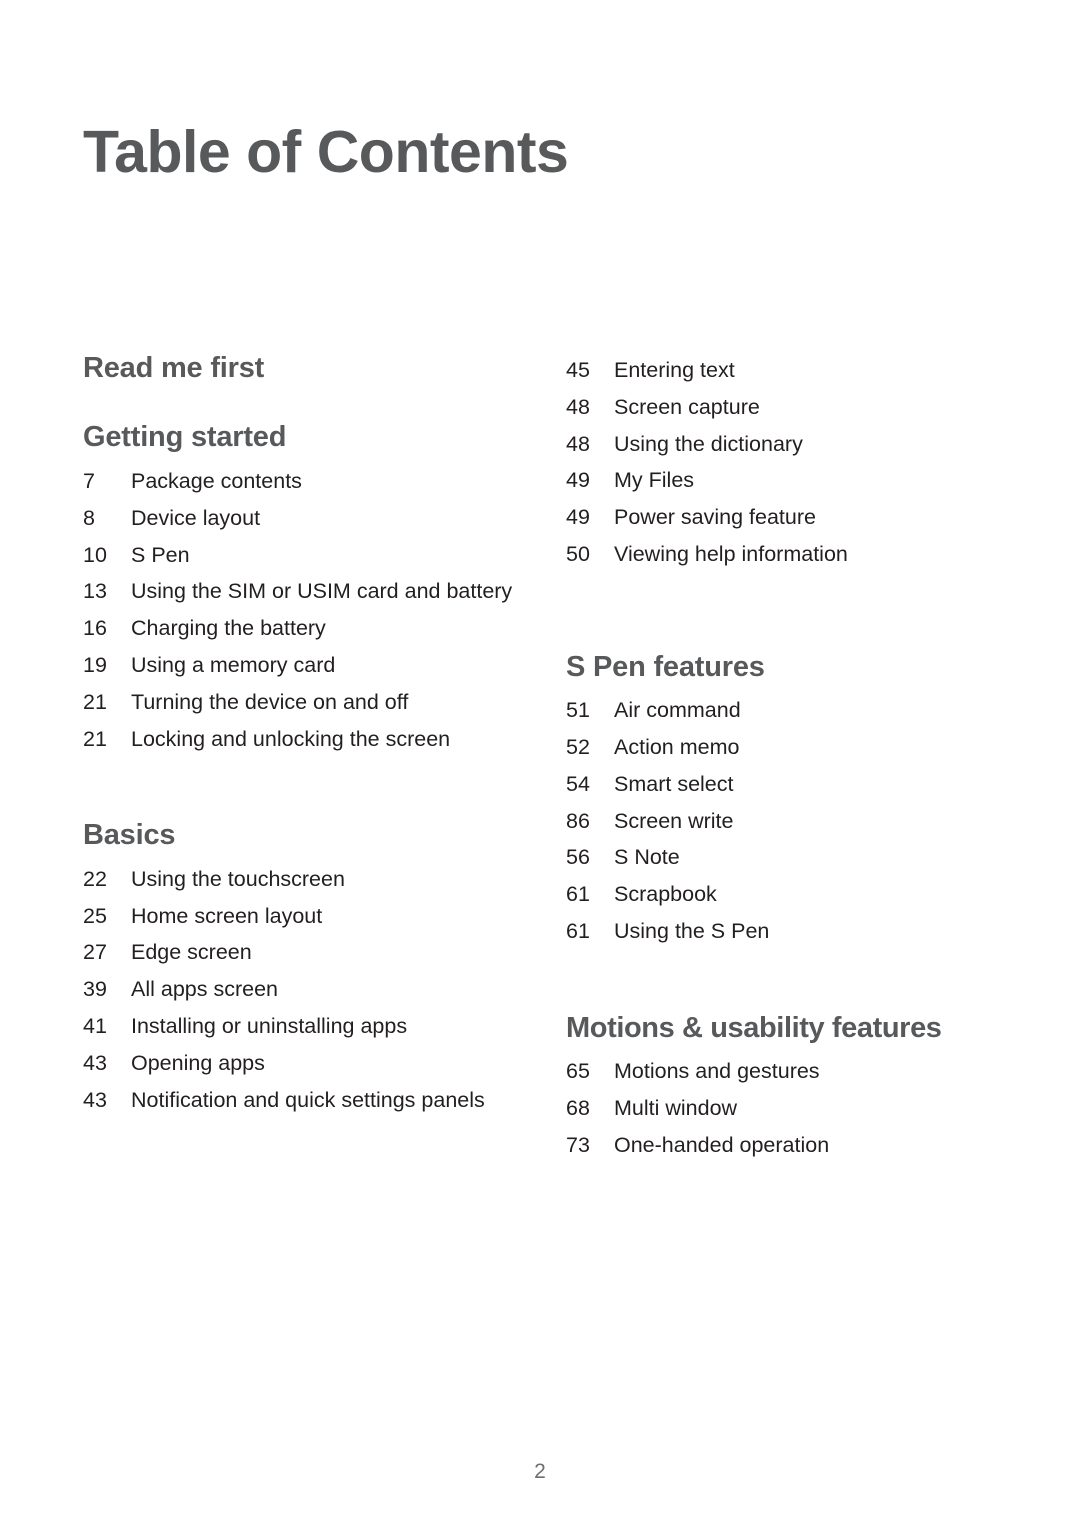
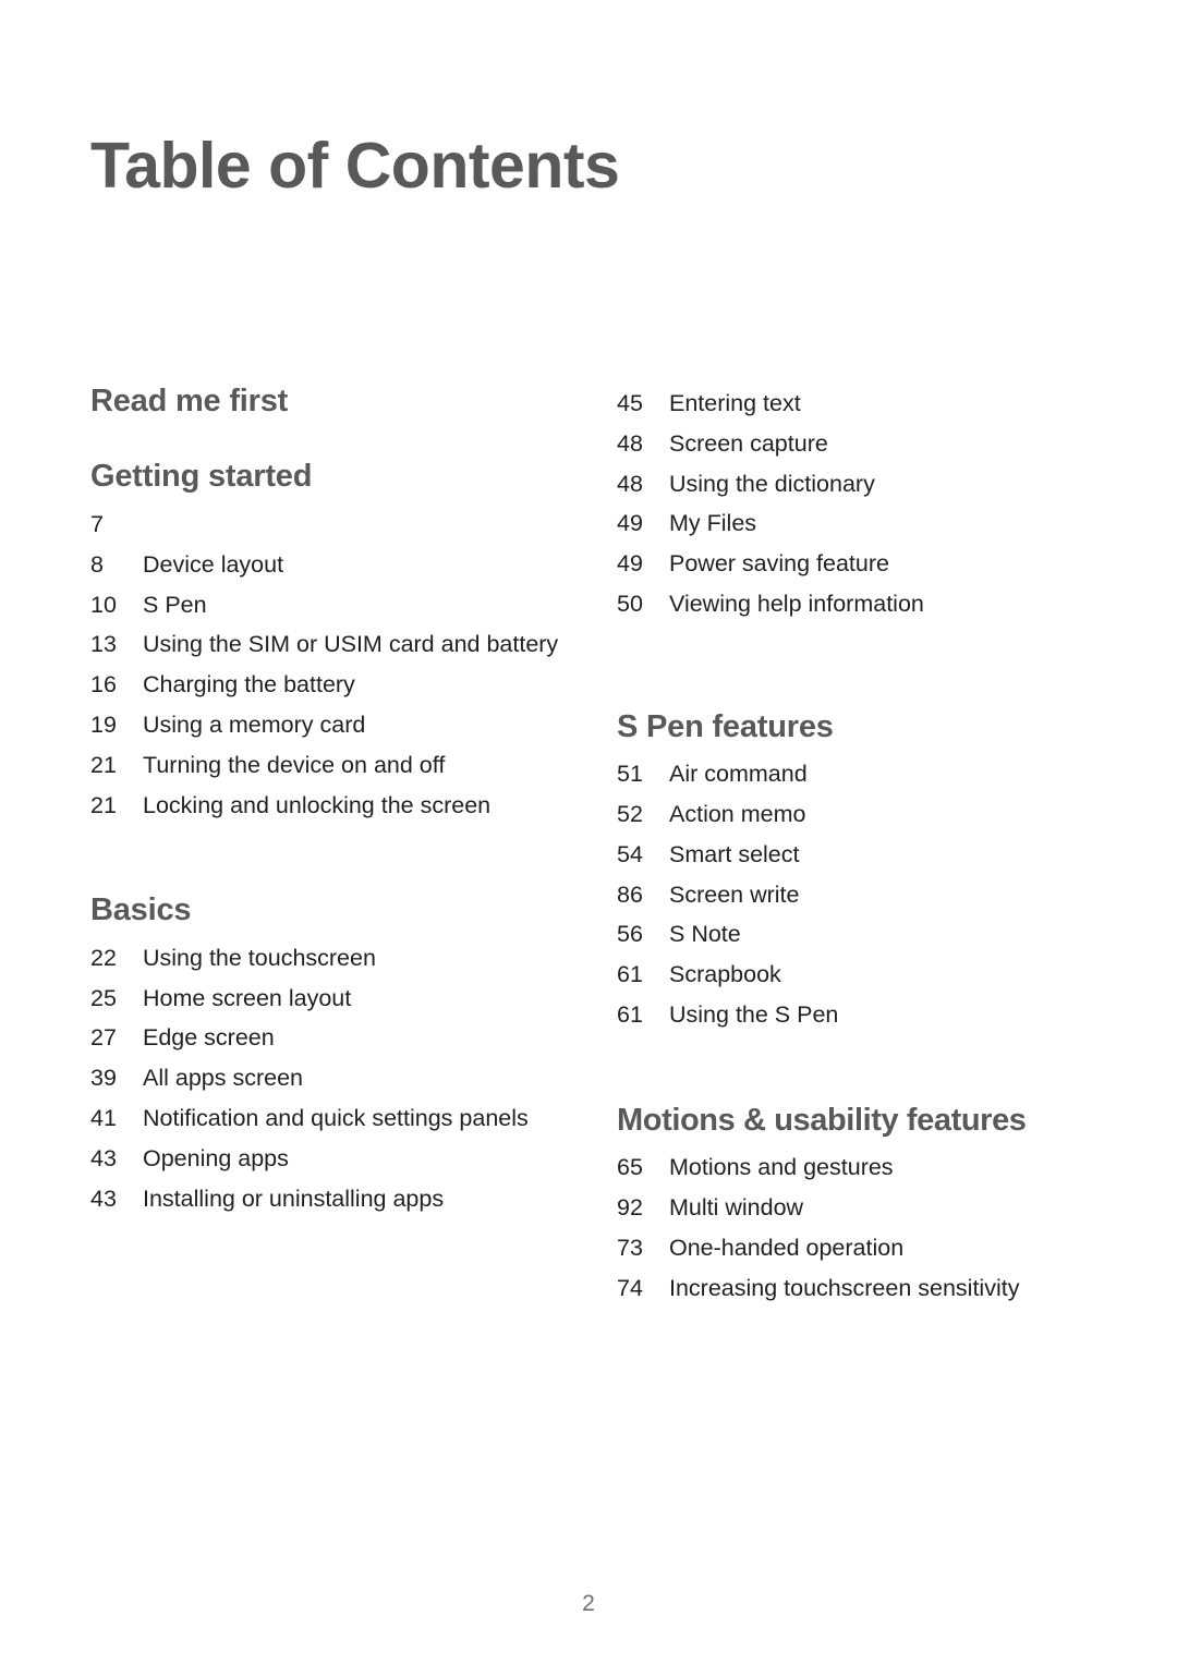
  Table of Contents
  Read me first
  Getting started
  7
- Package contents
  8
  Device layout
  10
  S Pen
  13
  Using the SIM or USIM card and battery
  16
  Charging the battery
  19
  Using a memory card
  21
  Turning the device on and off
  21
  Locking and unlocking the screen
  Basics
  22
  Using the touchscreen
  25
  Home screen layout
  27
  Edge screen
  39
  All apps screen
  41
- Installing or uninstalling apps
+ Notification and quick settings panels
  43
  Opening apps
  43
- Notification and quick settings panels
+ Installing or uninstalling apps
  45
  Entering text
  48
  Screen capture
  48
  Using the dictionary
  49
  My Files
  49
  Power saving feature
  50
  Viewing help information
  S Pen features
  51
  Air command
  52
  Action memo
  54
  Smart select
  86
  Screen write
  56
  S Note
  61
  Scrapbook
  61
  Using the S Pen
  Motions & usability features
  65
  Motions and gestures
- 68
+ 92
  Multi window
  73
  One-handed operation
+ 74
+ Increasing touchscreen sensitivity
  2
